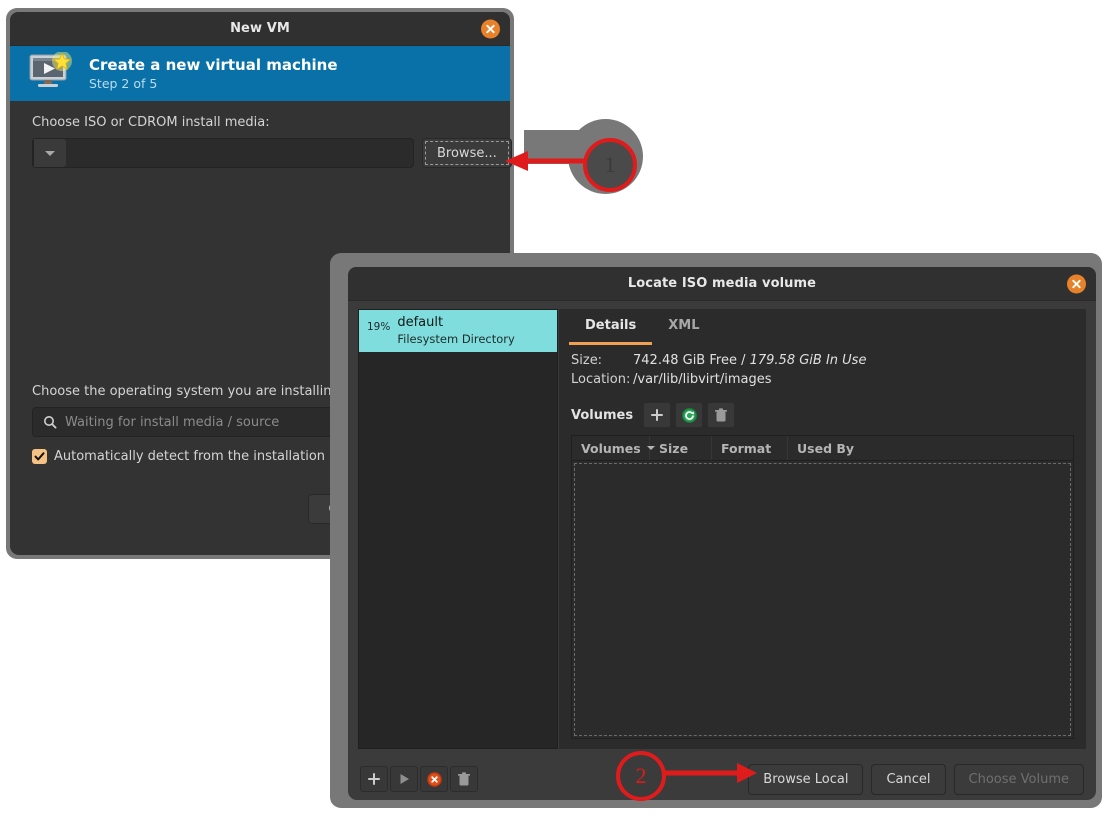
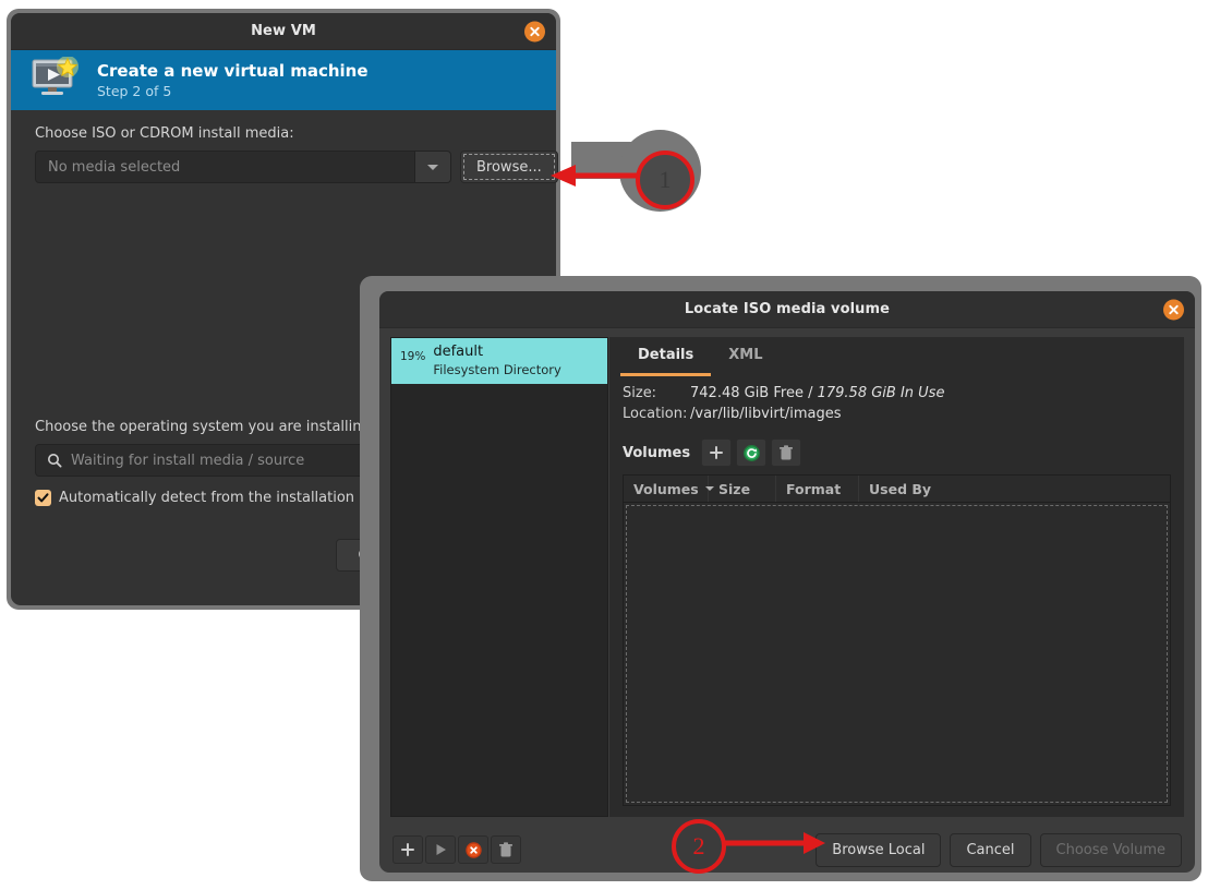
  New VM
  Create a new virtual machine
  Step 2 of 5
  Choose ISO or CDROM install media:
+ No media selected
  Browse...
  Choose the operating system you are installin
  Waiting for install media / source
  Automatically detect from the installation
  Locate ISO media volume
  19%
  default
  Filesystem Directory
  Details
  XML
  Size:
  742.48 GiB Free / 179.58 GiB In Use
  Location:
  /var/lib/libvirt/images
  Volumes
  Volumes
  Size
  Format
  Used By
  Browse Local
  Cancel
  Choose Volume
  2
